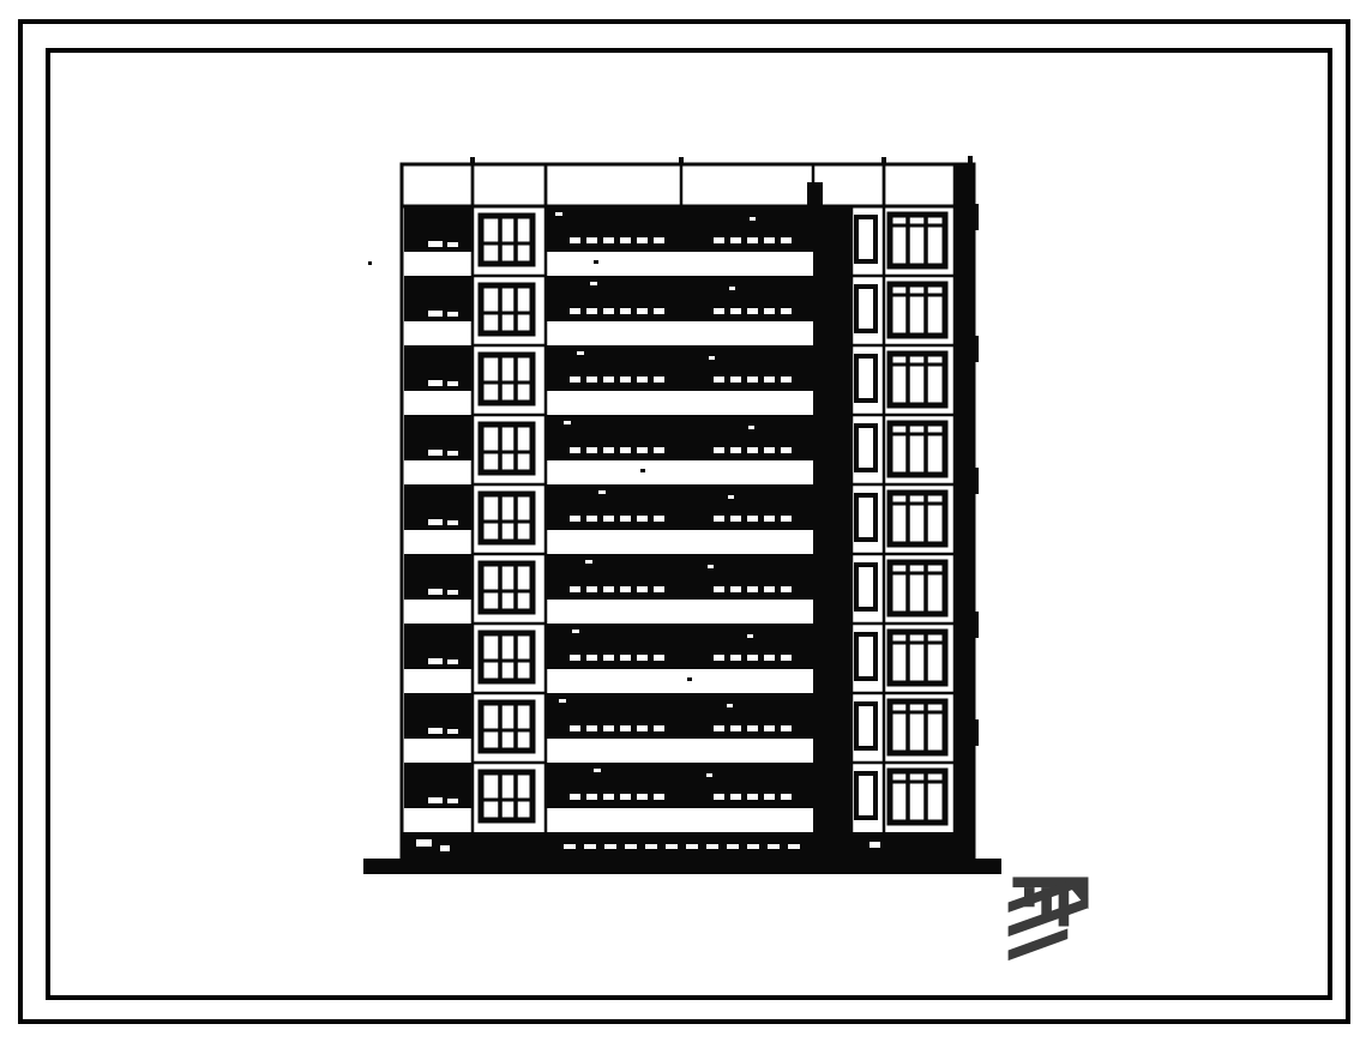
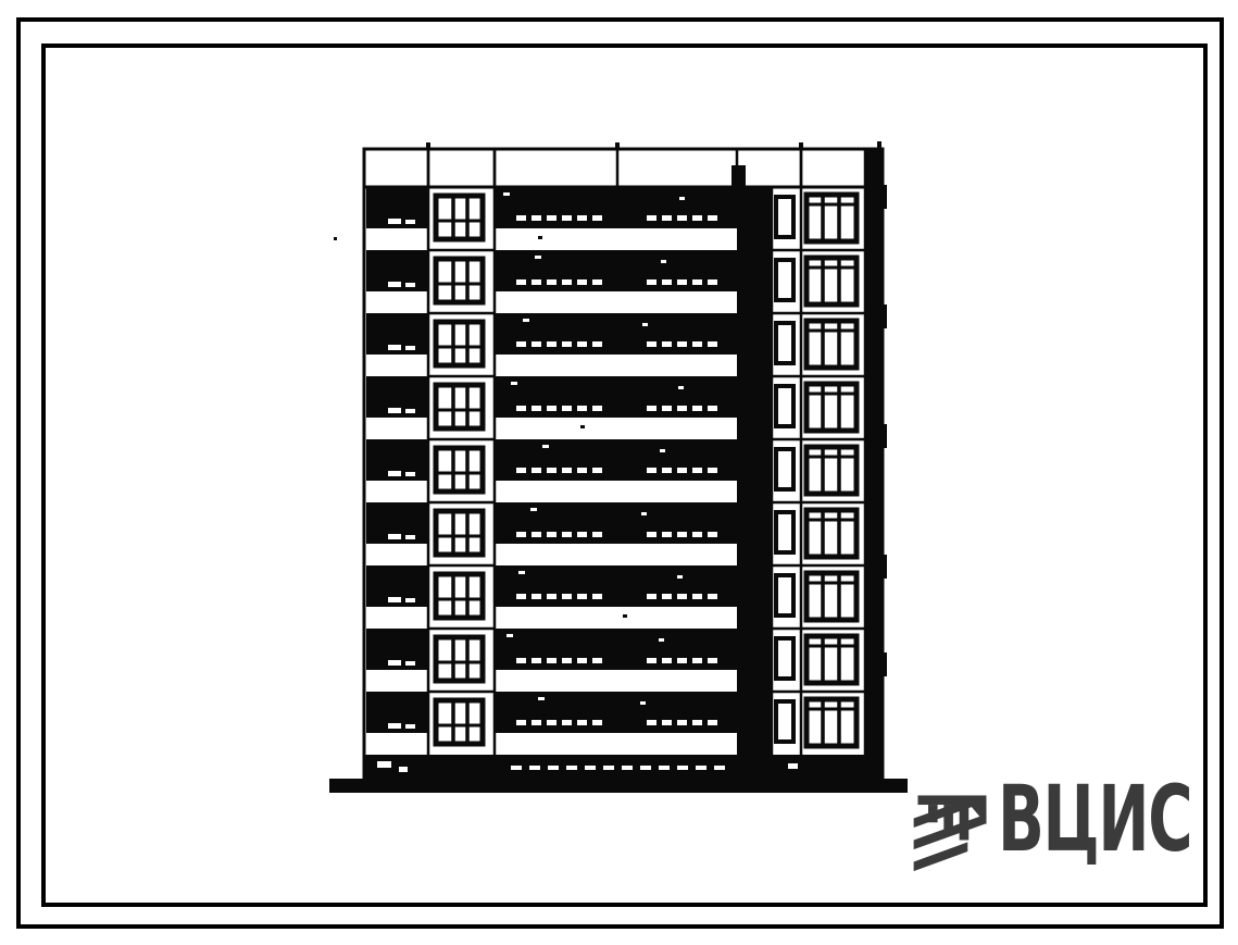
+ ВЦИС
